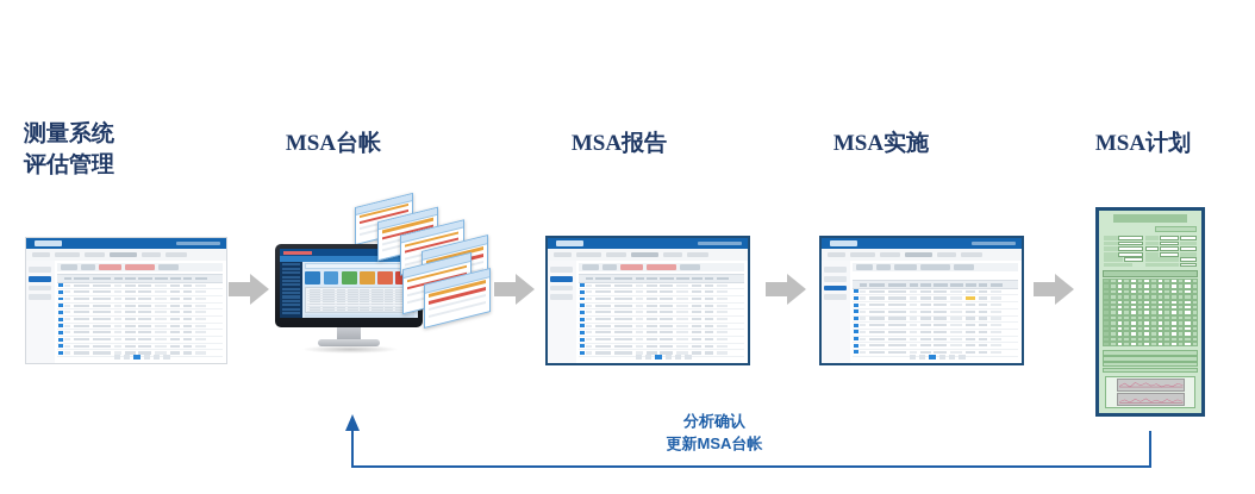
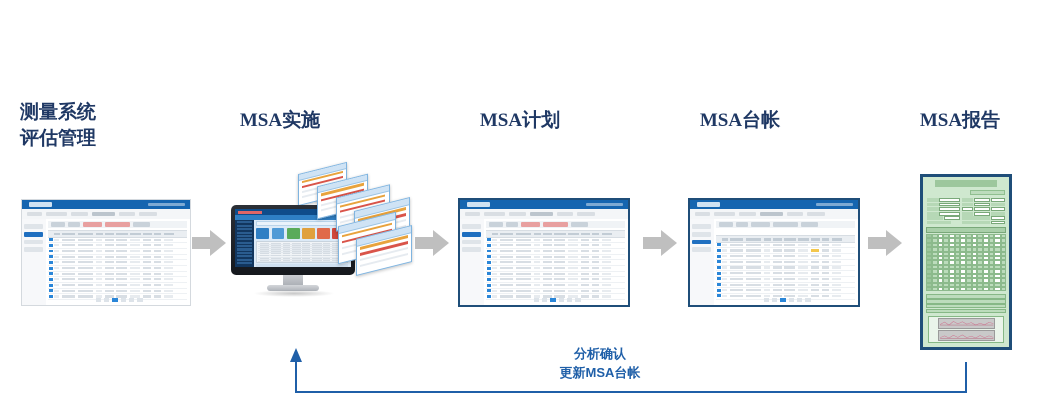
  测量系统
  评估管理
- MSA台帐
+ MSA实施
- MSA报告
+ MSA计划
- MSA实施
+ MSA台帐
- MSA计划
+ MSA报告
  分析确认
  更新MSA台帐
